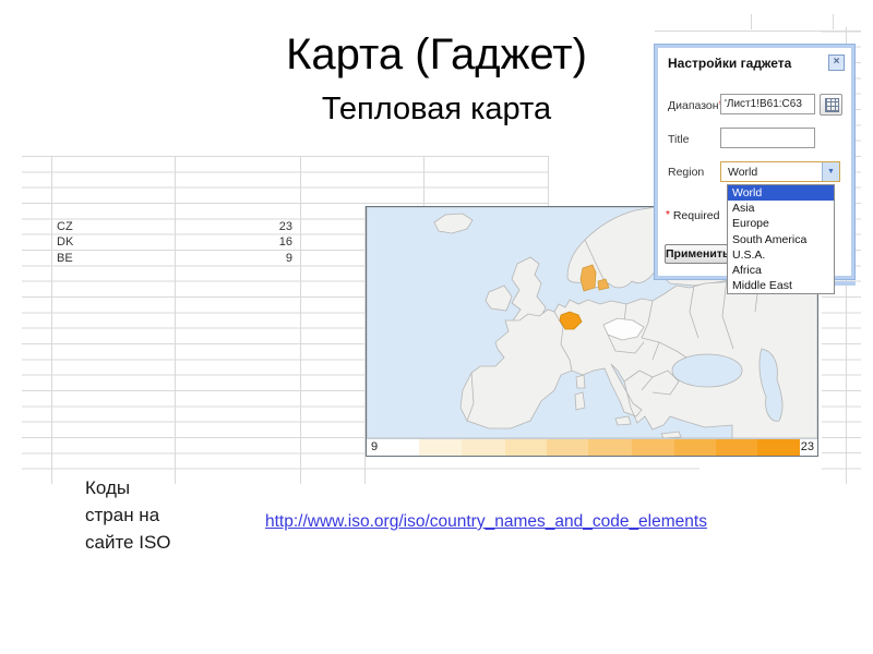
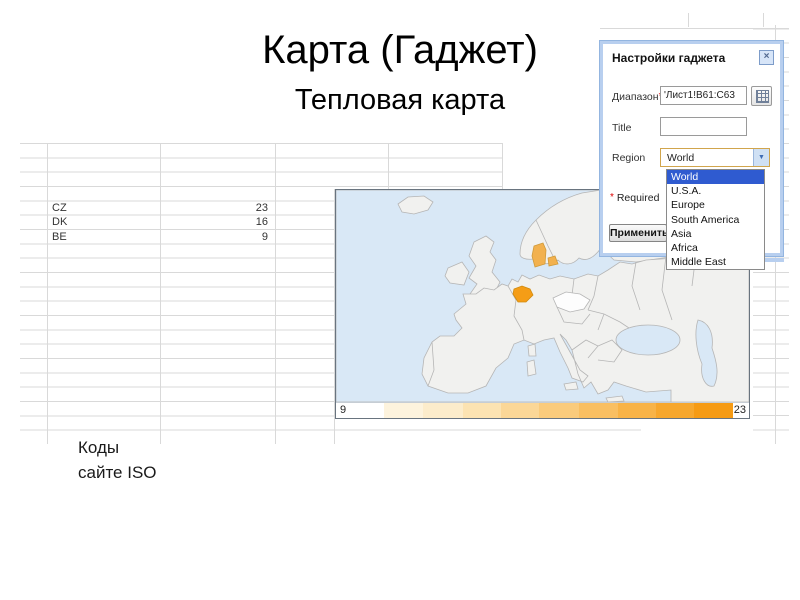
  Карта (Гаджет)
  Тепловая карта
  CZ
  23
  DK
  16
  BE
  9
  9
  23
  Настройки гаджета
  ×
  Диапазон
  'Лист1!B61:C63
  Title
  Region
  World
  * Required
  Применит
  World
- Asia
+ U.S.A.
  Europe
  South America
- U.S.A.
+ Asia
  Africa
  Middle East
  Коды
- стран на
  сайте ISO
- http://www.iso.org/iso/country_names_and_code_elements
